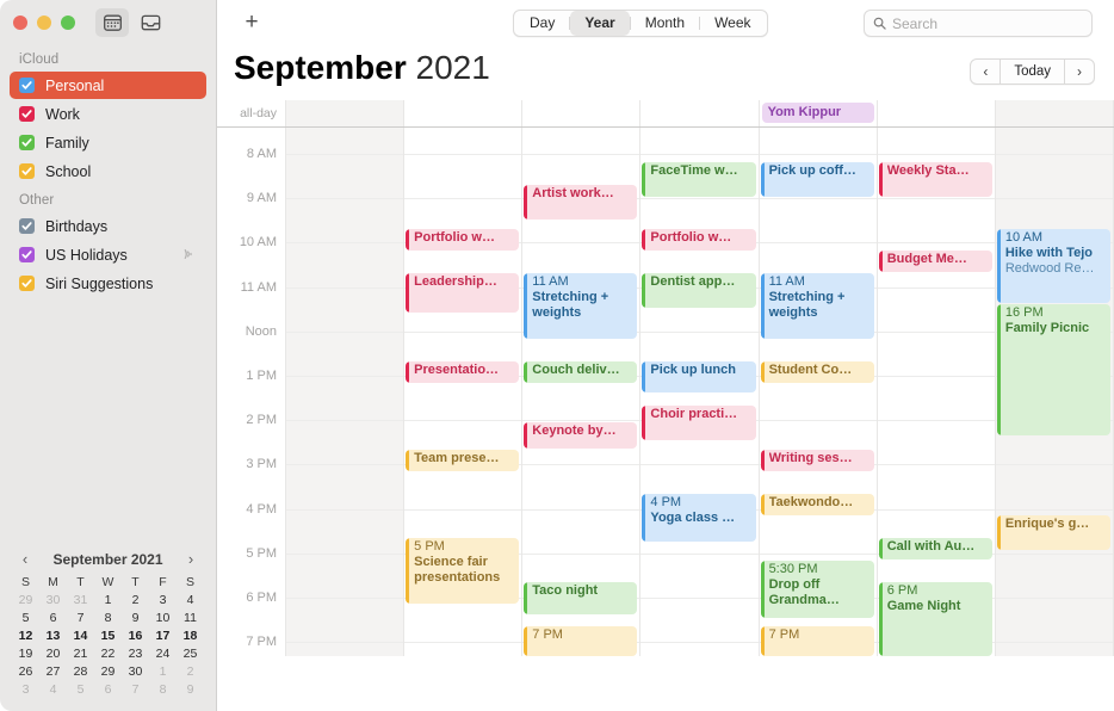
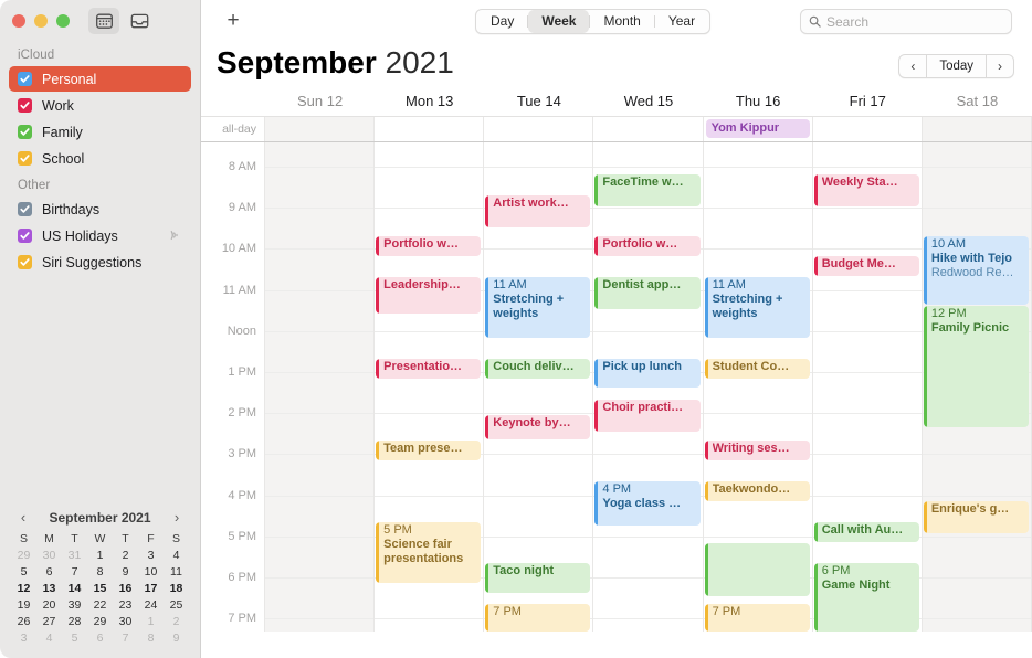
  iCloud
  Personal
  Work
  Family
  School
  Other
  Birthdays
  US Holidays
  Siri Suggestions
  ‹
  September 2021
  ›
  S
  M
  T
  W
  T
  F
  S
  29
  30
  31
  1
  2
  3
  4
  5
  6
  7
  8
  9
  10
  11
  12
  13
  14
  15
  16
  17
  18
  19
  20
- 21
+ 39
  22
  23
  24
  25
  26
  27
  28
  29
  30
  1
  2
  3
  4
  5
  6
  7
  8
  9
  +
  Day
- Year
+ Week
  Month
- Week
+ Year
  Search
  September 2021
  ‹
  Today
  ›
+ Sun 12
+ Mon 13
+ Tue 14
+ Wed 15
+ Thu 16
+ Fri 17
+ Sat 18
  all-day
  Yom Kippur
  8 AM
  9 AM
  10 AM
  11 AM
  Noon
  1 PM
  2 PM
  3 PM
  4 PM
  5 PM
  6 PM
  7 PM
  Portfolio w…
  Leadership…
  Presentatio…
  Team prese…
  5 PM
  Science fair presentations
  Artist work…
  11 AM
  Stretching + weights
  Couch deliv…
  Keynote by…
  Taco night
  7 PM
  FaceTime w…
  Portfolio w…
  Dentist app…
  Pick up lunch
  Choir practi…
  4 PM
  Yoga class …
- Pick up coff…
  11 AM
  Stretching + weights
  Student Co…
  Writing ses…
  Taekwondo…
- 5:30 PM
- Drop off Grandma…
  7 PM
  Weekly Sta…
  Budget Me…
  Call with Au…
  6 PM
  Game Night
  10 AM
  Hike with Tejo
  Redwood Re…
- 16 PM
+ 12 PM
  Family Picnic
  Enrique's g…
